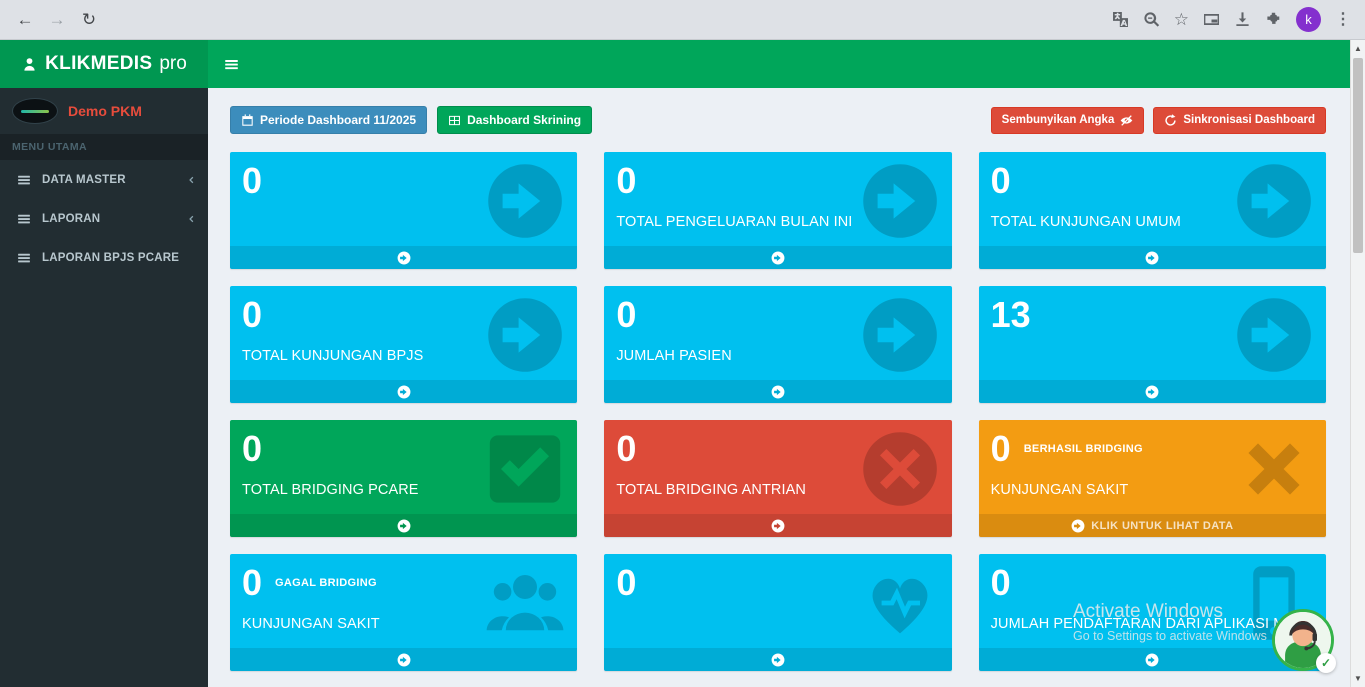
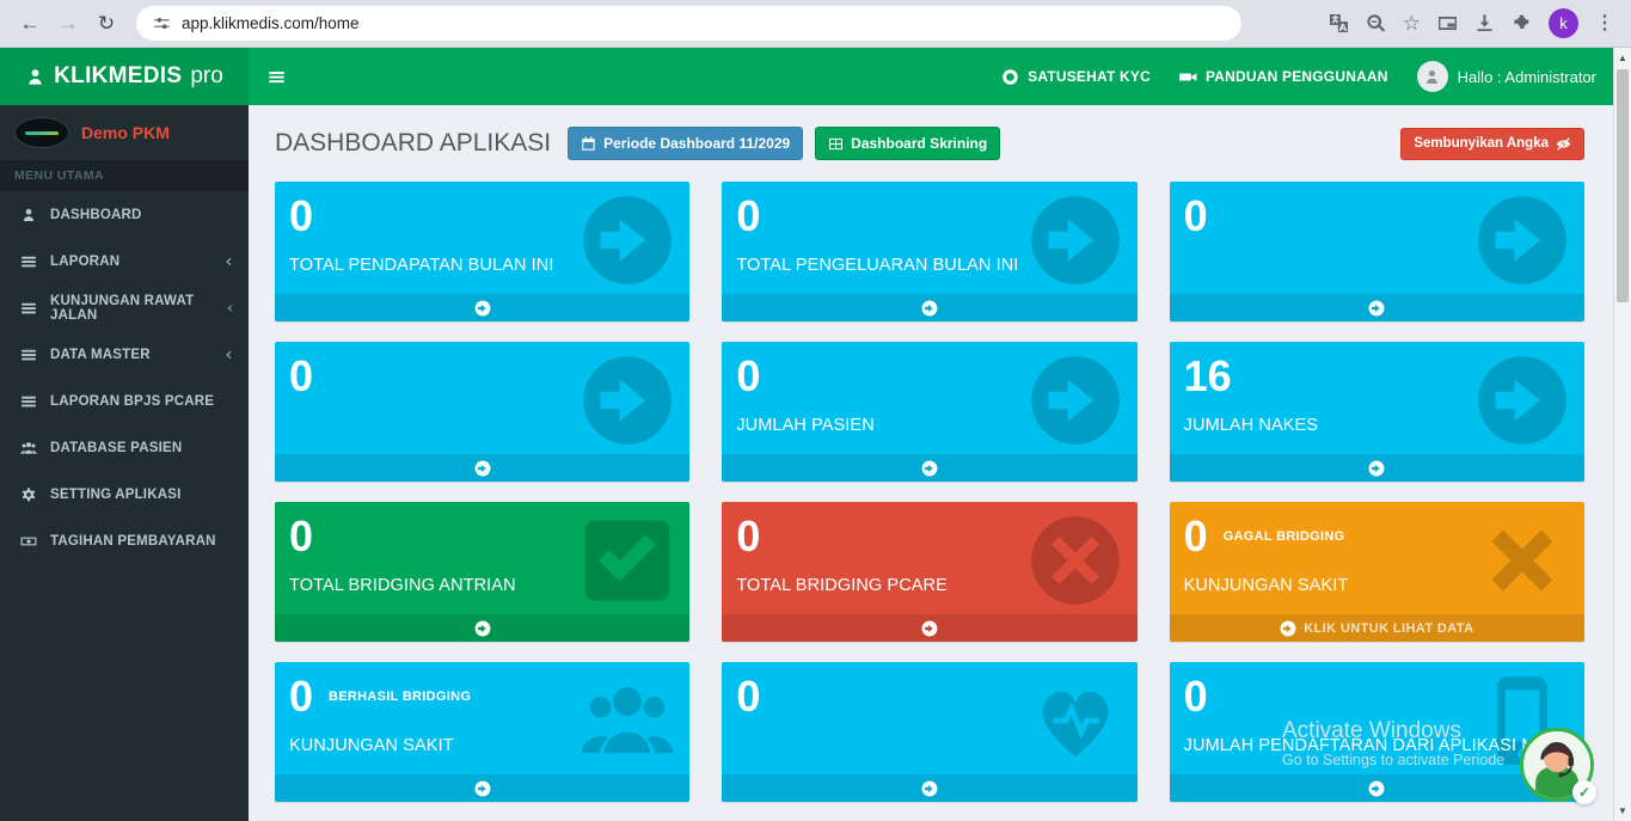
  ←
  →
  ↻
+ app.klikmedis.com/home
  ☆
  k
  ⋮
  KLIKMEDIS
  pro
+ SATUSEHAT KYC
+ PANDUAN PENGGUNAAN
+ Hallo : Administrator
  Demo PKM
  MENU UTAMA
+ DASHBOARD
- DATA MASTER
+ LAPORAN
+ KUNJUNGAN RAWAT JALAN
- LAPORAN
+ DATA MASTER
  LAPORAN BPJS PCARE
+ DATABASE PASIEN
+ SETTING APLIKASI
+ TAGIHAN PEMBAYARAN
+ DASHBOARD APLIKASI
- Periode Dashboard 11/2025
+ Periode Dashboard 11/2029
  Dashboard Skrining
  Sembunyikan Angka
- Sinkronisasi Dashboard
  0
+ TOTAL PENDAPATAN BULAN INI
  0
  TOTAL PENGELUARAN BULAN INI
  0
- TOTAL KUNJUNGAN UMUM
  0
- TOTAL KUNJUNGAN BPJS
  0
  JUMLAH PASIEN
- 13
+ 16
+ JUMLAH NAKES
  0
- TOTAL BRIDGING PCARE
+ TOTAL BRIDGING ANTRIAN
  0
- TOTAL BRIDGING ANTRIAN
+ TOTAL BRIDGING PCARE
  0
- BERHASIL BRIDGING
+ GAGAL BRIDGING
  KUNJUNGAN SAKIT
  KLIK UNTUK LIHAT DATA
  0
- GAGAL BRIDGING
+ BERHASIL BRIDGING
  KUNJUNGAN SAKIT
  0
  0
  JUMLAH PENDAFTARAN DARI APLIKASI
  Activate Windows
- Go to Settings to activate Windows
+ Go to Settings to activate Periode
  ✓
  ▲
  ▼
